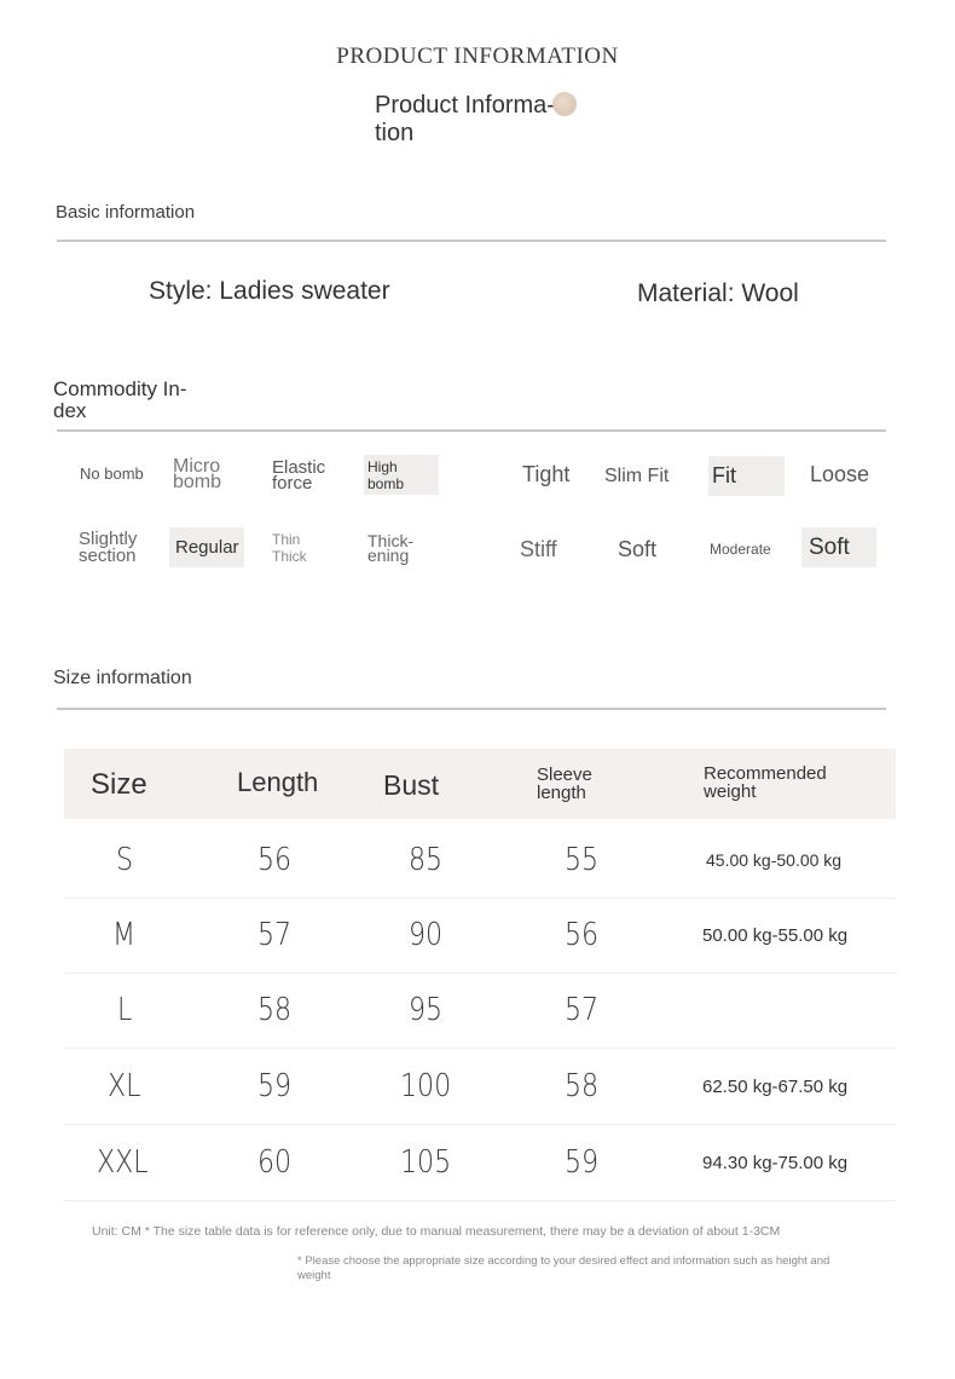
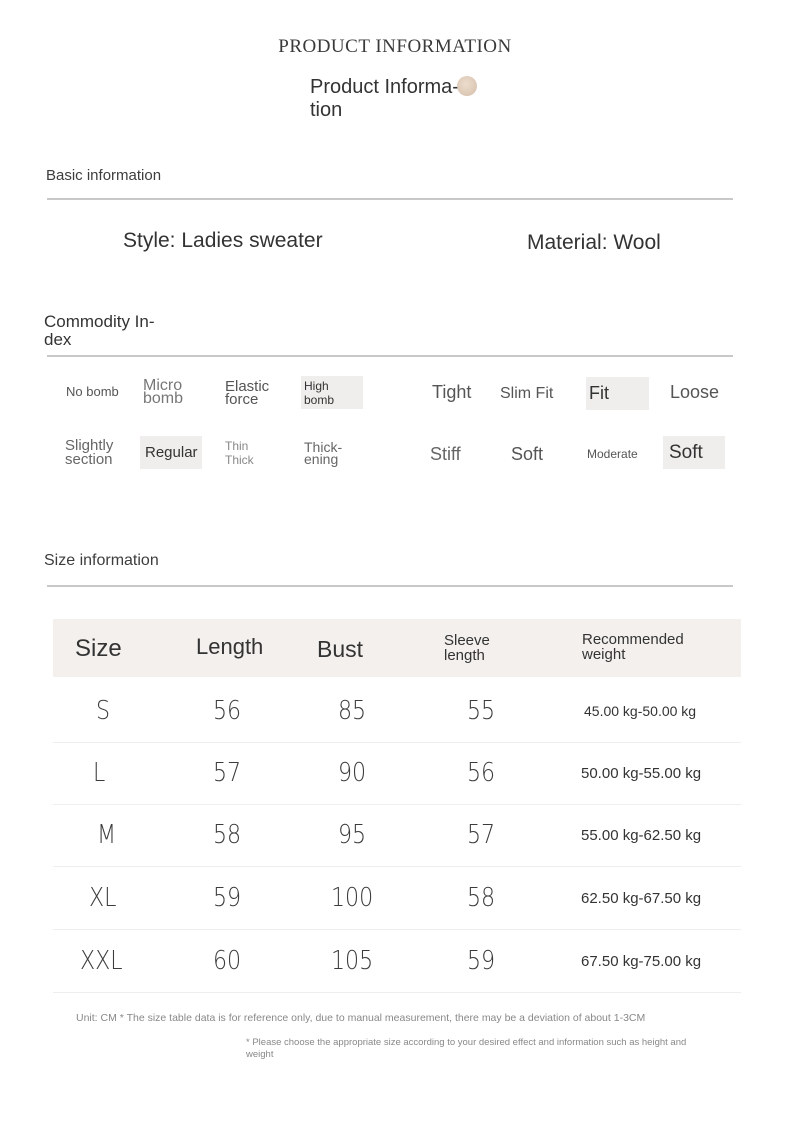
  PRODUCT INFORMATION
  Product Informa-
  tion
  Basic information
  Style: Ladies sweater
  Material: Wool
  Commodity In-
  dex
  No bomb
  Micro
  bomb
  Elastic
  force
  High
  bomb
  Tight
  Slim Fit
  Fit
  Loose
  Slightly
  section
  Regular
  Thin
  Thick
  Thick-
  ening
  Stiff
  Soft
  Moderate
  Soft
  Size information
  Size
  Length
  Bust
  Sleeve
  length
  Recommended
  weight
  S
  56
  85
  55
  45.00 kg-50.00 kg
- M
+ L
  57
  90
  56
  50.00 kg-55.00 kg
- L
+ M
  58
  95
  57
+ 55.00 kg-62.50 kg
  XL
  59
  100
  58
  62.50 kg-67.50 kg
  XXL
  60
  105
  59
- 94.30 kg-75.00 kg
+ 67.50 kg-75.00 kg
  Unit: CM * The size table data is for reference only, due to manual measurement, there may be a deviation of about 1-3CM
  * Please choose the appropriate size according to your desired effect and information such as height and
  weight
